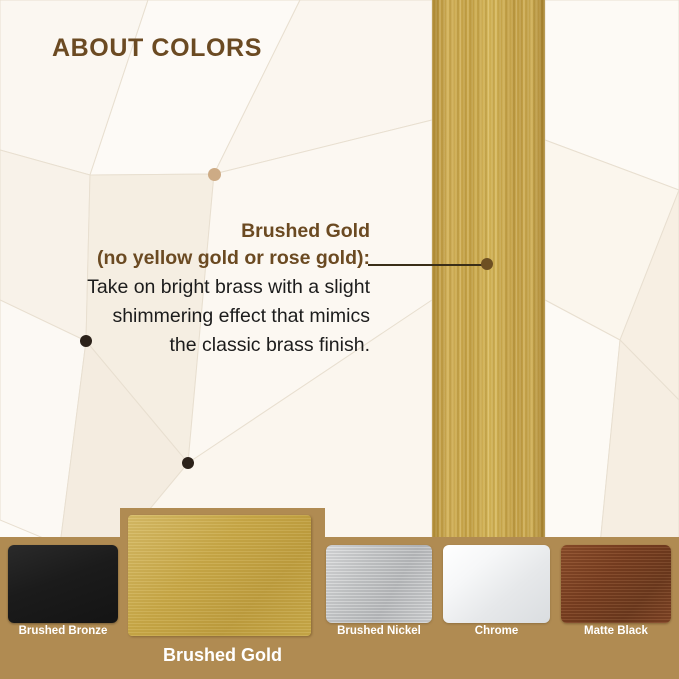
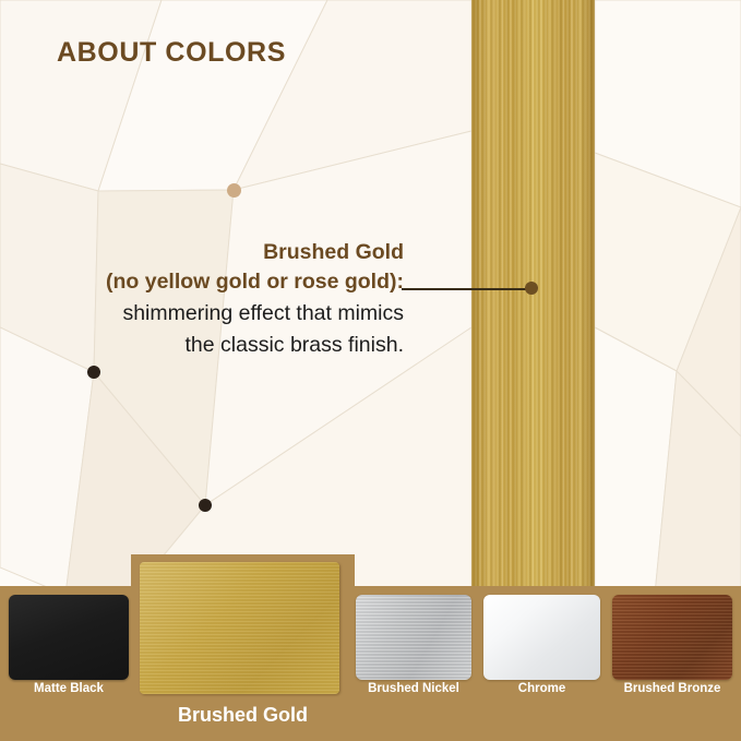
  ABOUT COLORS
  Brushed Gold
  (no yellow gold or rose gold):
- Take on bright brass with a slight
  shimmering effect that mimics
  the classic brass finish.
- Brushed Bronze
+ Matte Black
  Brushed Gold
  Brushed Nickel
  Chrome
- Matte Black
+ Brushed Bronze
